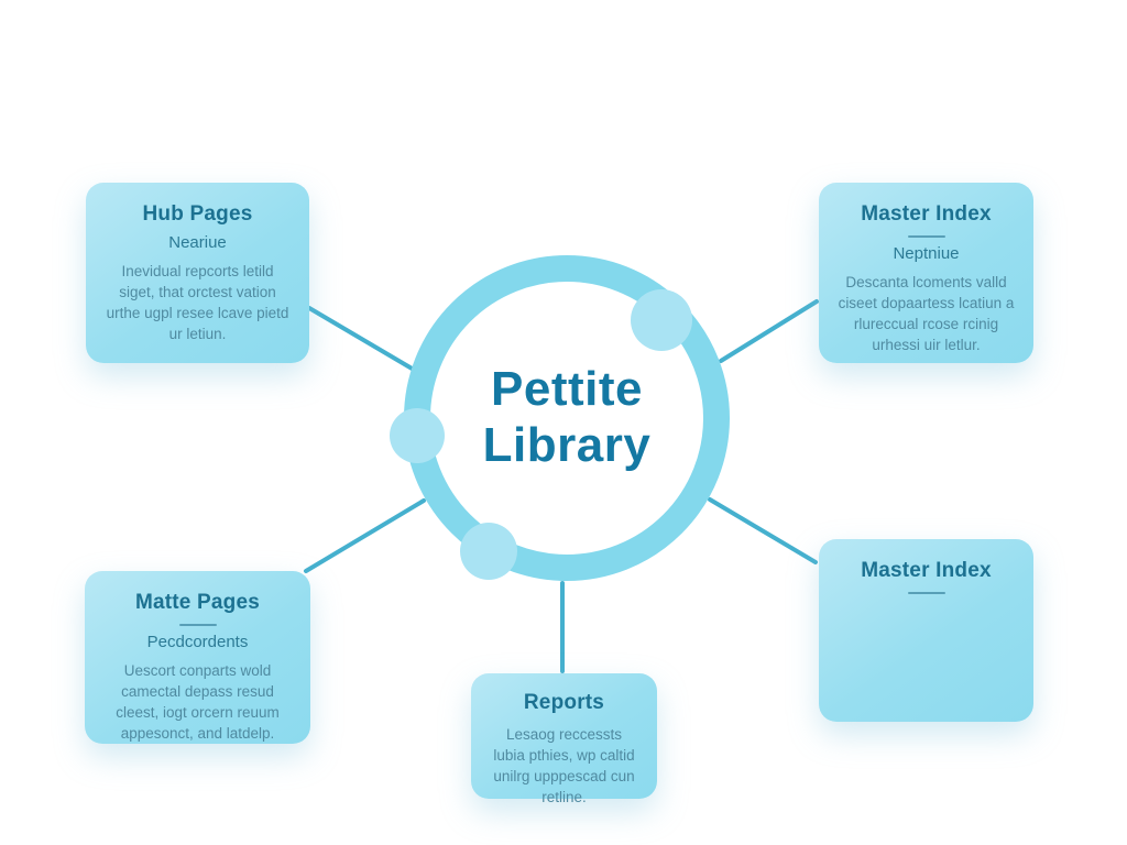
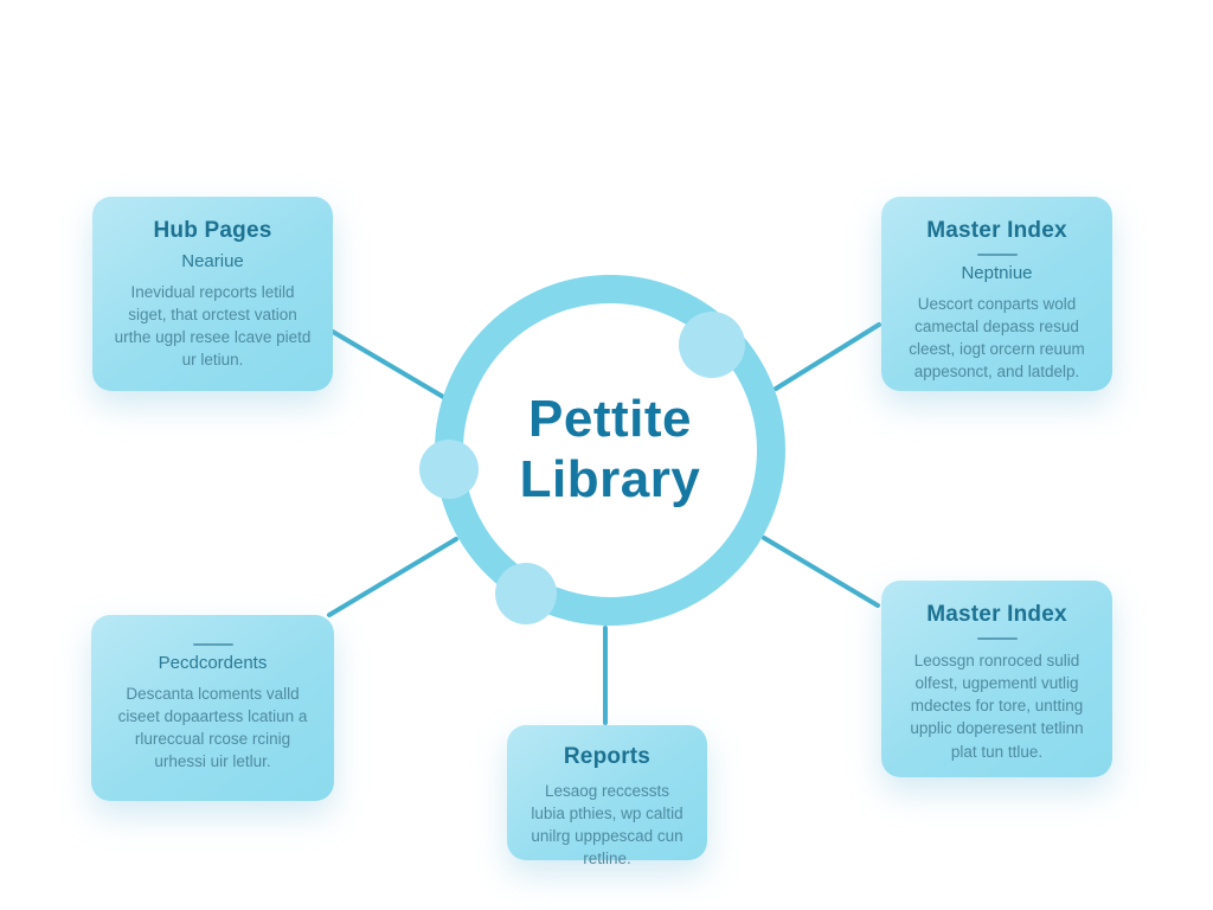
  Pettite Library
  Hub Pages
  Neariue
  Inevidual repcorts letild siget, that orctest vation urthe ugpl resee lcave pietd ur letiun.
  Master Index
  Neptniue
- Descanta lcoments valld ciseet dopaartess lcatiun a rlureccual rcose rcinig urhessi uir letlur.
+ Uescort conparts wold camectal depass resud cleest, iogt orcern reuum appesonct, and latdelp.
- Matte Pages
  Pecdcordents
- Uescort conparts wold camectal depass resud cleest, iogt orcern reuum appesonct, and latdelp.
+ Descanta lcoments valld ciseet dopaartess lcatiun a rlureccual rcose rcinig urhessi uir letlur.
  Reports
  Lesaog reccessts lubia pthies, wp caltid unilrg upppescad cun retline.
  Master Index
+ Leossgn ronroced sulid olfest, ugpementl vutlig mdectes for tore, untting upplic doperesent tetlinn plat tun ttlue.
